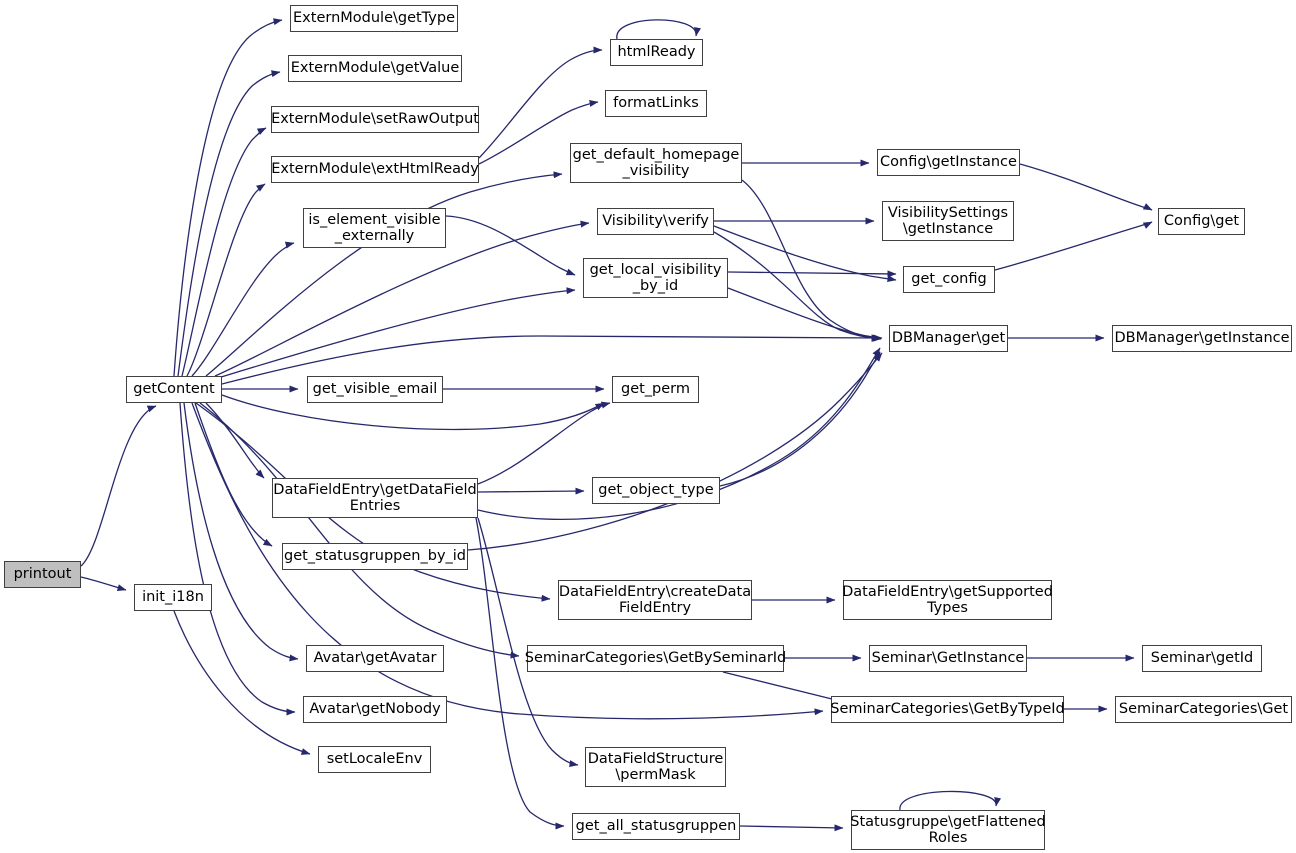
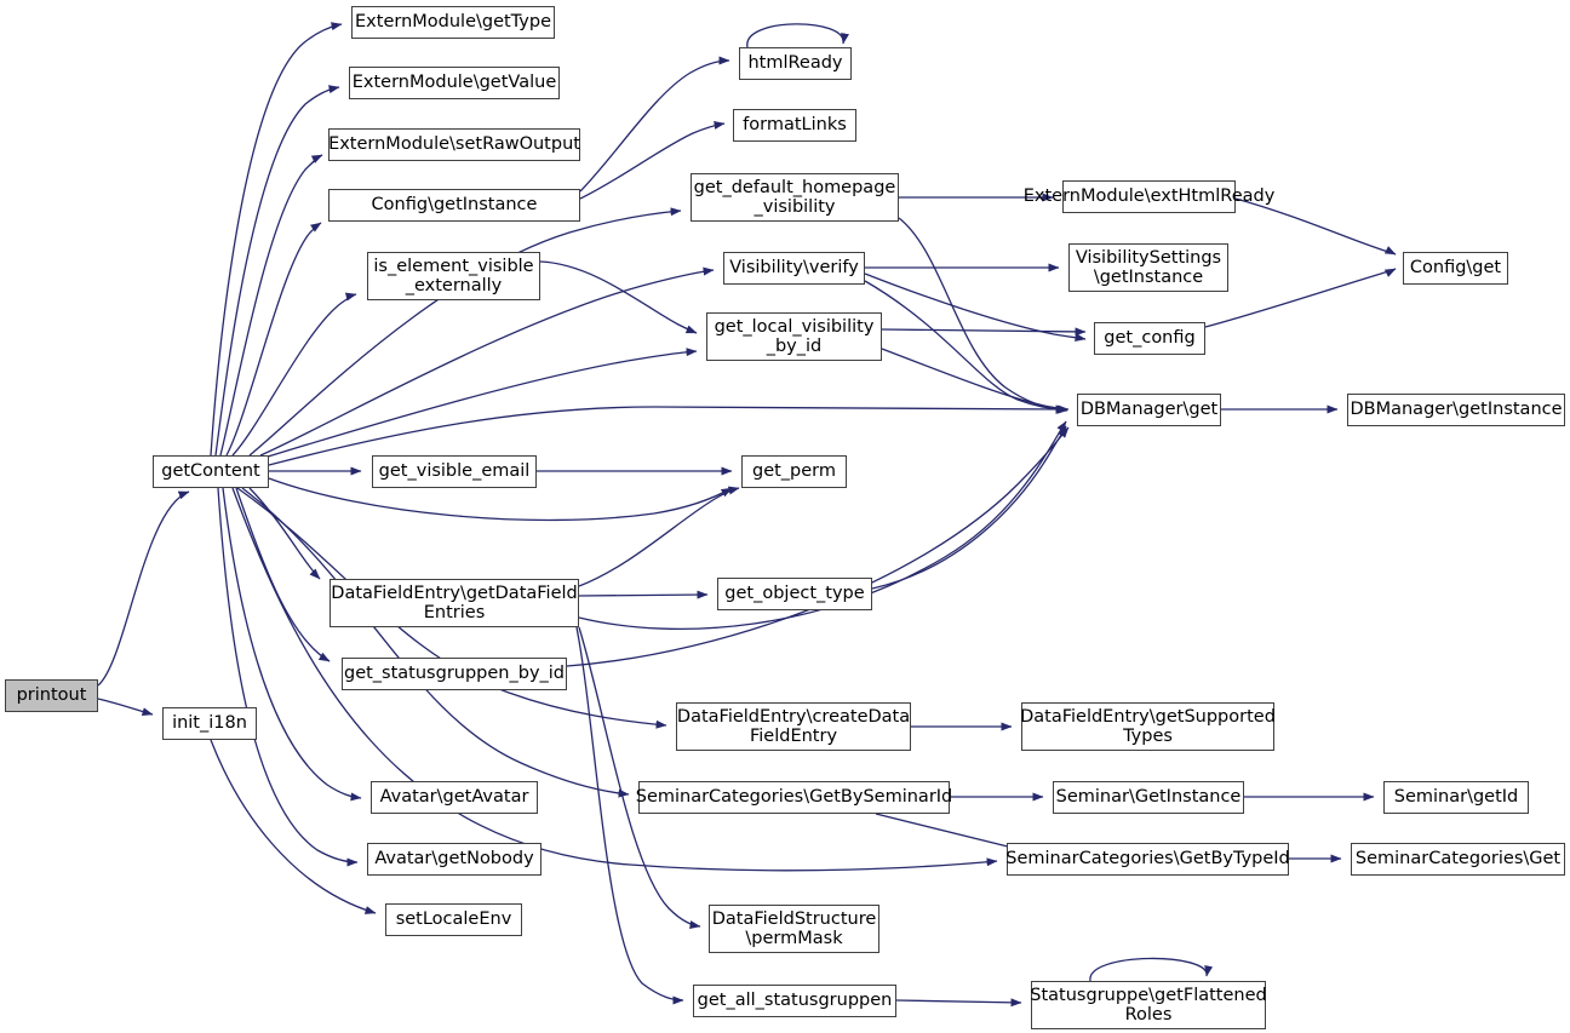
  printout
  getContent
  init_i18n
  ExternModule\getType
  ExternModule\getValue
  ExternModule\setRawOutput
- ExternModule\extHtmlReady
+ Config\getInstance
  is_element_visible
  _externally
  get_visible_email
  DataFieldEntry\getDataField
  Entries
  get_statusgruppen_by_id
  Avatar\getAvatar
  Avatar\getNobody
  setLocaleEnv
  htmlReady
  formatLinks
  get_default_homepage
  _visibility
  Visibility\verify
  get_local_visibility
  _by_id
  get_perm
  get_object_type
  DataFieldEntry\createData
  FieldEntry
  SeminarCategories\GetBySeminarId
  DataFieldStructure
  \permMask
  get_all_statusgruppen
- Config\getInstance
+ ExternModule\extHtmlReady
  VisibilitySettings
  \getInstance
  get_config
  DBManager\get
  DataFieldEntry\getSupported
  Types
  Seminar\GetInstance
  SeminarCategories\GetByTypeId
  Statusgruppe\getFlattened
  Roles
  Config\get
  DBManager\getInstance
  Seminar\getId
  SeminarCategories\Get
